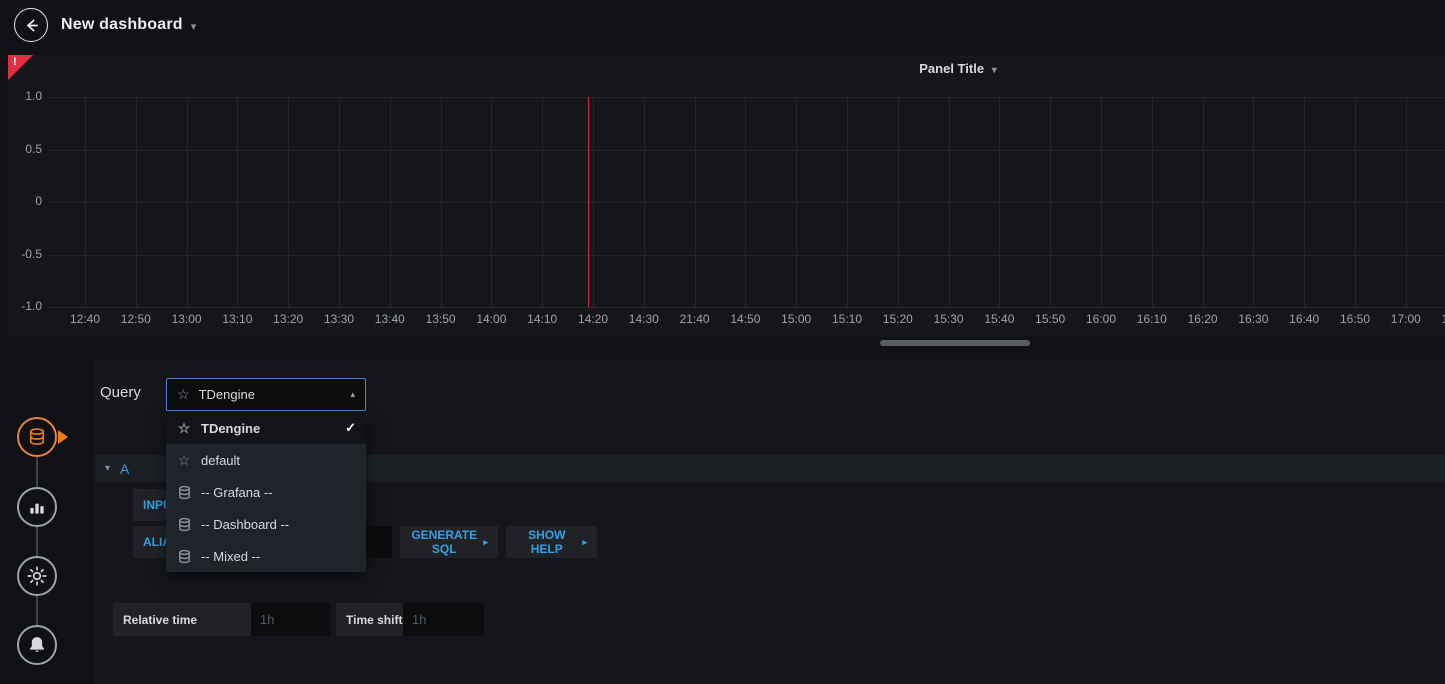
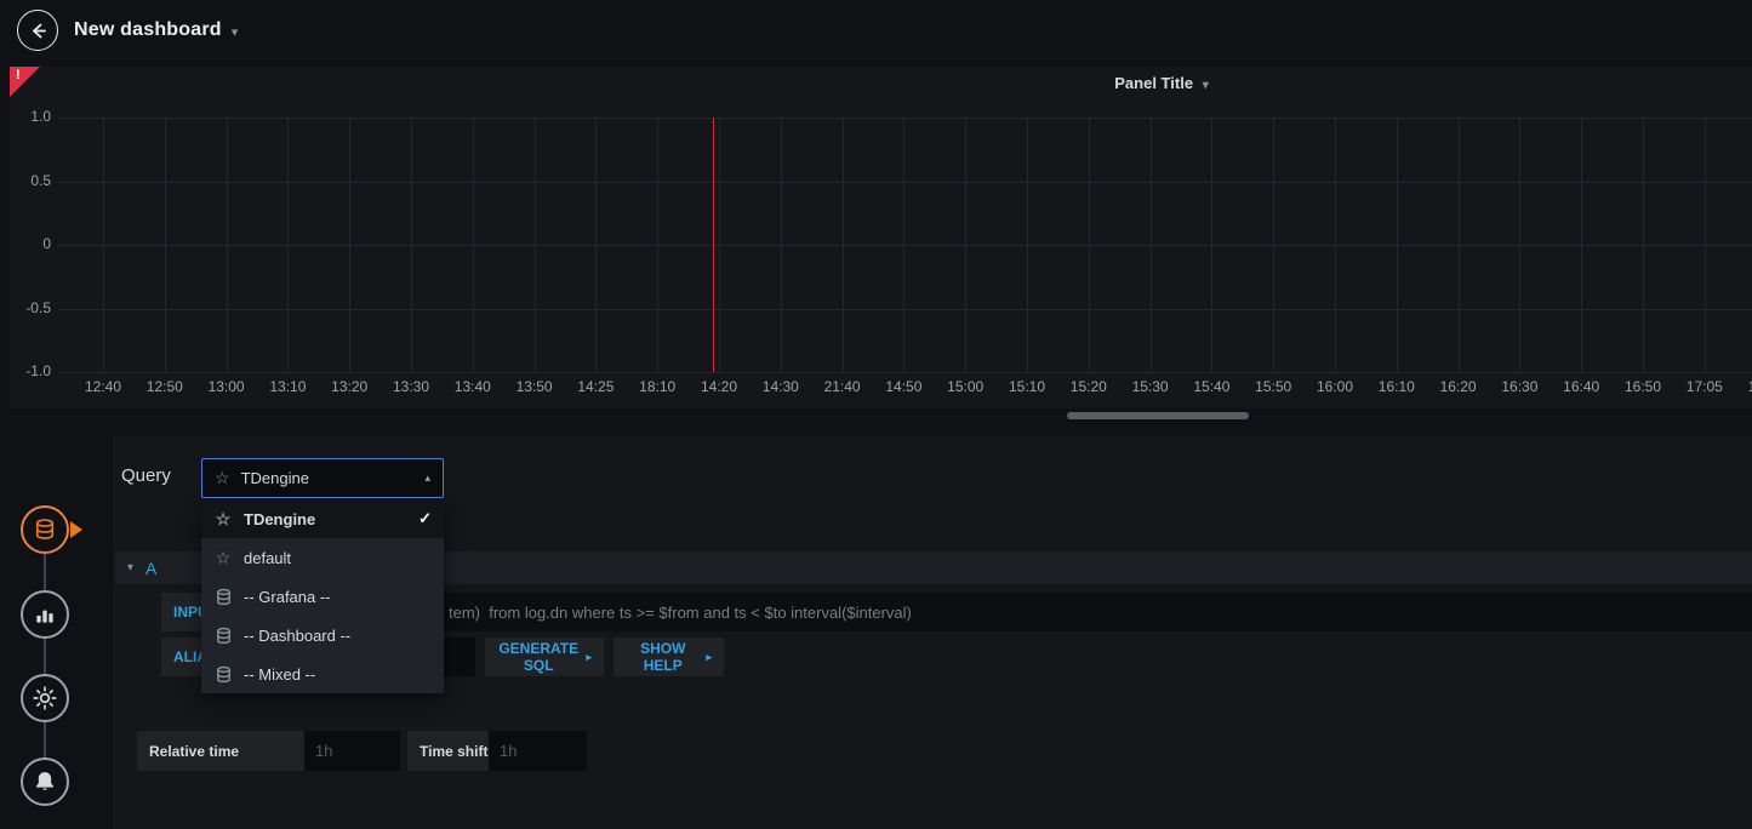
  New dashboard
  ▾
  !
  Panel Title ▾
  12:40
  12:50
  13:00
  13:10
  13:20
  13:30
  13:40
  13:50
- 14:00
+ 14:25
- 14:10
+ 18:10
  14:20
  14:30
  21:40
  14:50
  15:00
  15:10
  15:20
  15:30
  15:40
  15:50
  16:00
  16:10
  16:20
  16:30
  16:40
  16:50
- 17:00
+ 17:05
  1.0
  0.5
  0
  -0.5
  -1.0
  Query
  ☆
  TDengine
  ▴
  ☆
  TDengine
  ✓
  ☆
  default
  -- Grafana --
  -- Dashboard --
  -- Mixed --
  ▾
  A
+ tem) from log.dn where ts >= $from and ts < $to interval($interval)
  GENERATE SQL
  ▸
  SHOW HELP
  ▸
  Relative time
  1h
  Time shift
  1h
